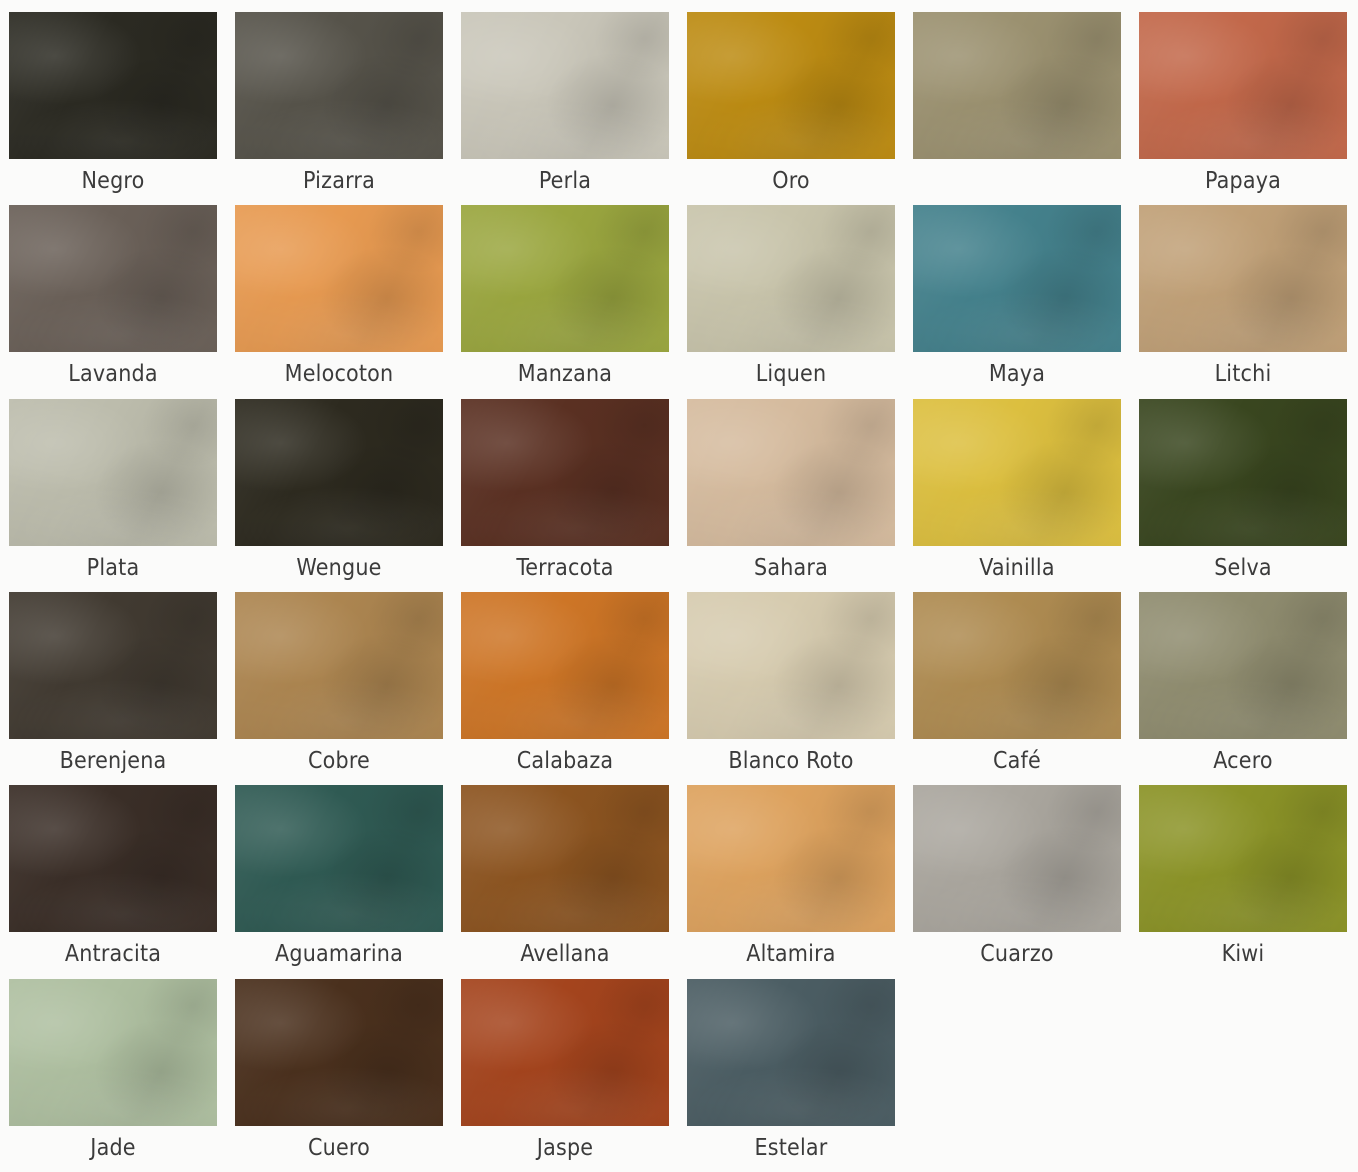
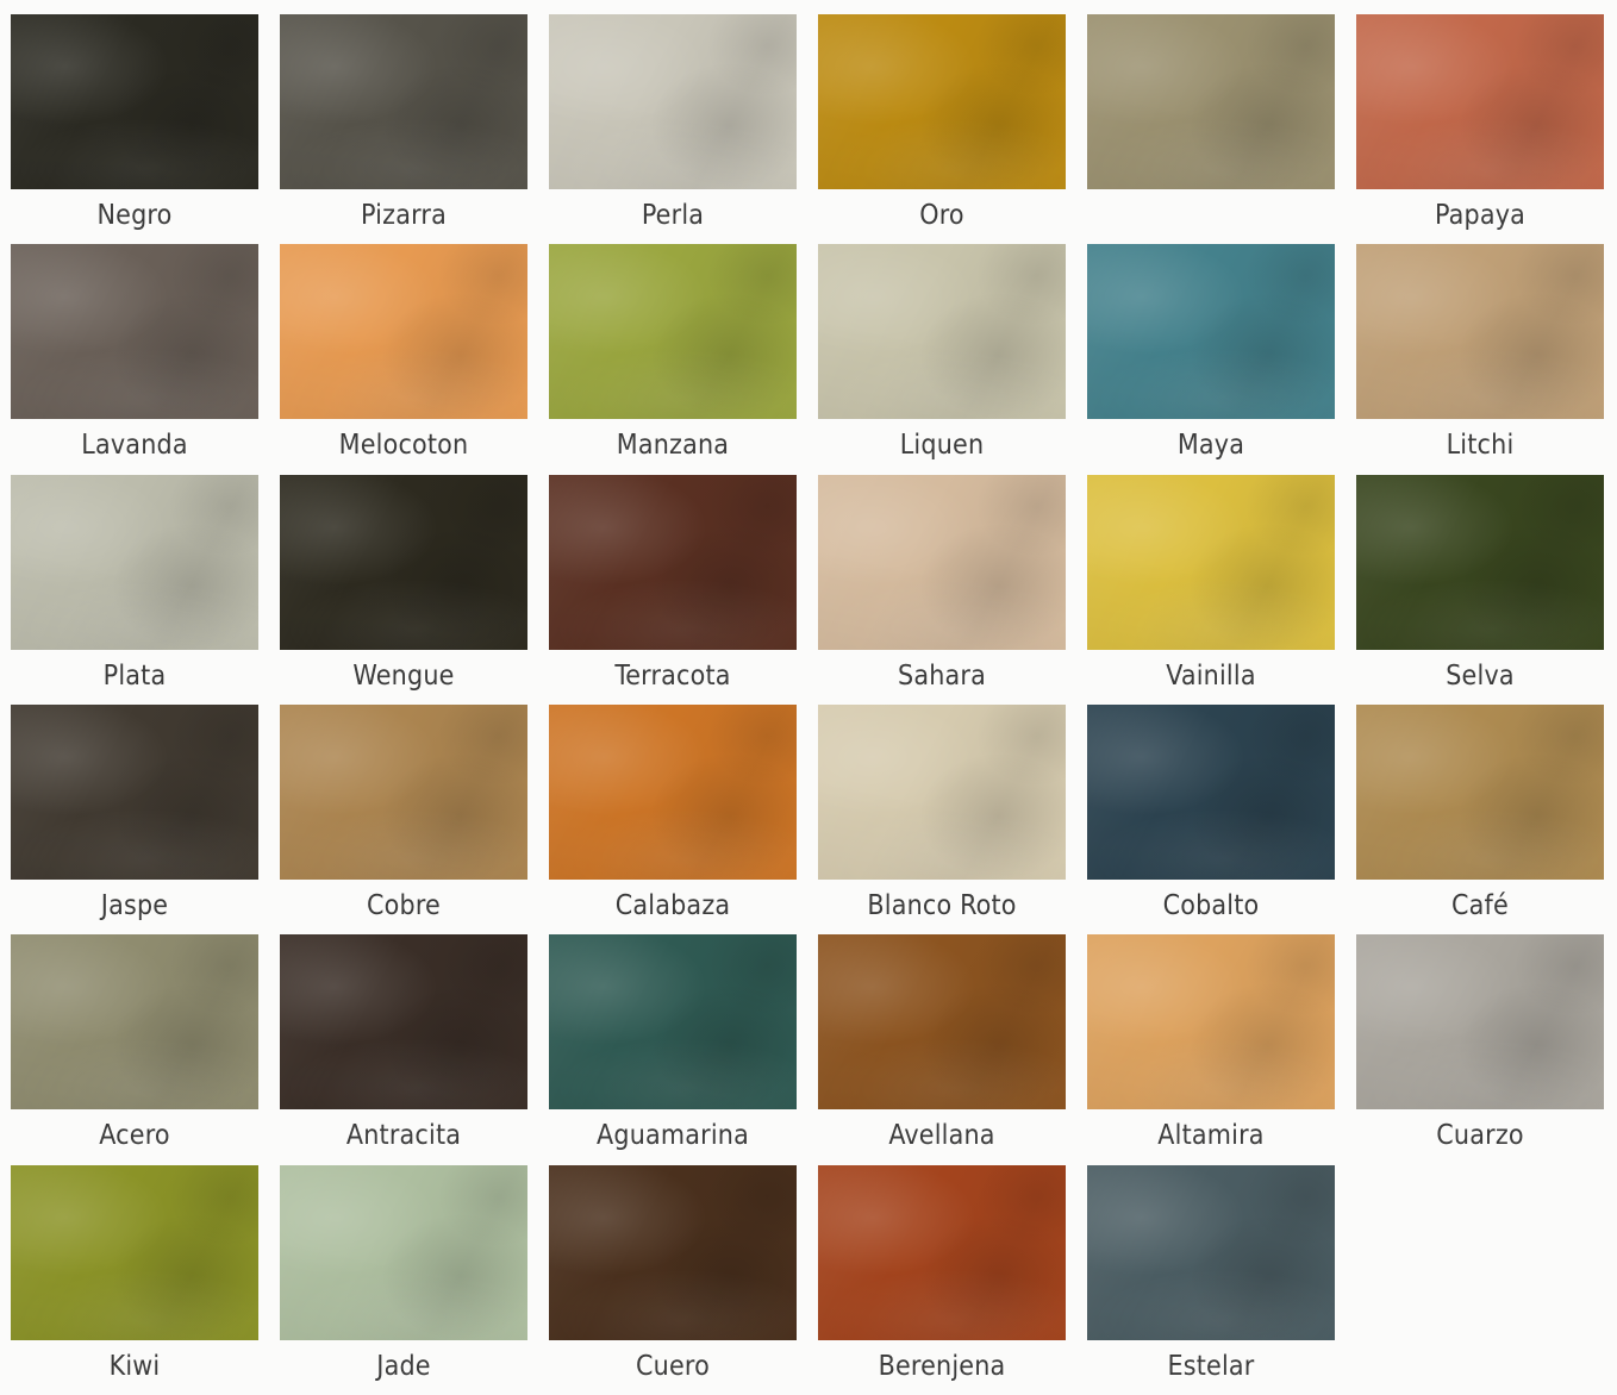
  Negro
  Pizarra
  Perla
  Oro
  Papaya
  Lavanda
  Melocoton
  Manzana
  Liquen
  Maya
  Litchi
  Plata
  Wengue
  Terracota
  Sahara
  Vainilla
  Selva
- Berenjena
+ Jaspe
  Cobre
  Calabaza
  Blanco Roto
+ Cobalto
  Café
  Acero
  Antracita
  Aguamarina
  Avellana
  Altamira
  Cuarzo
  Kiwi
  Jade
  Cuero
- Jaspe
+ Berenjena
  Estelar
